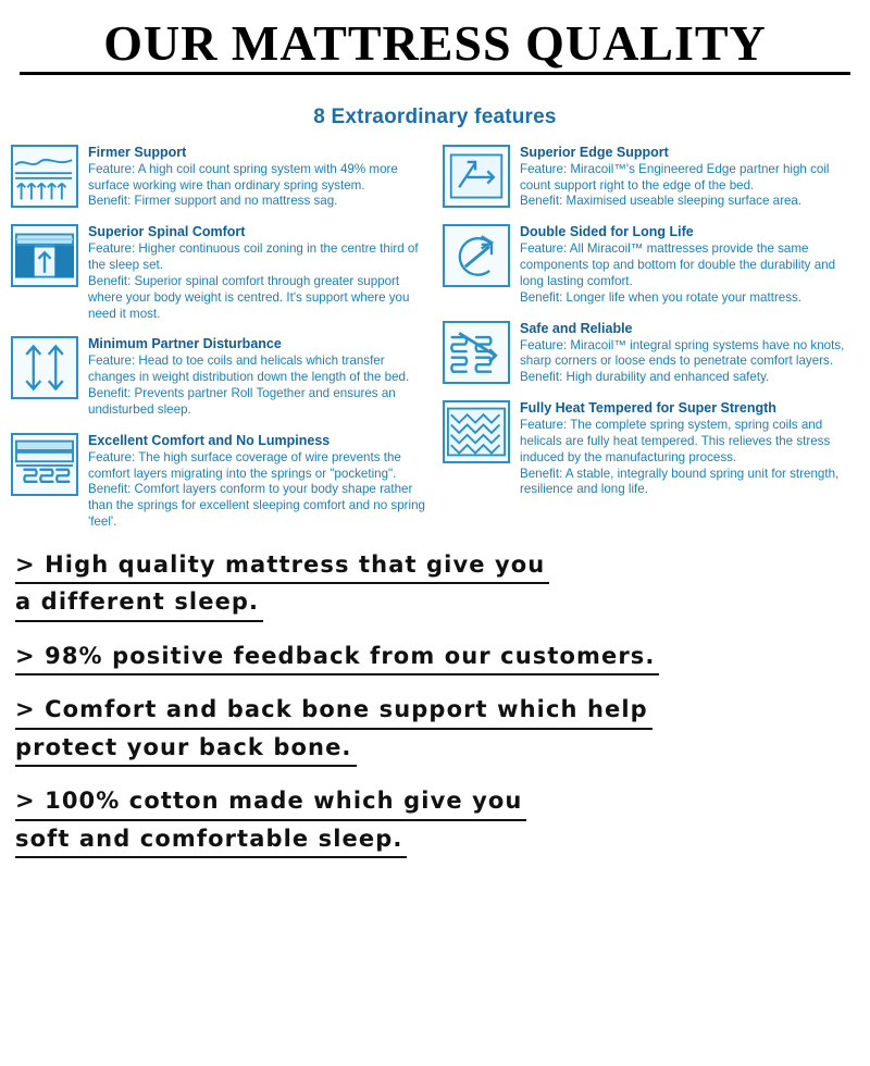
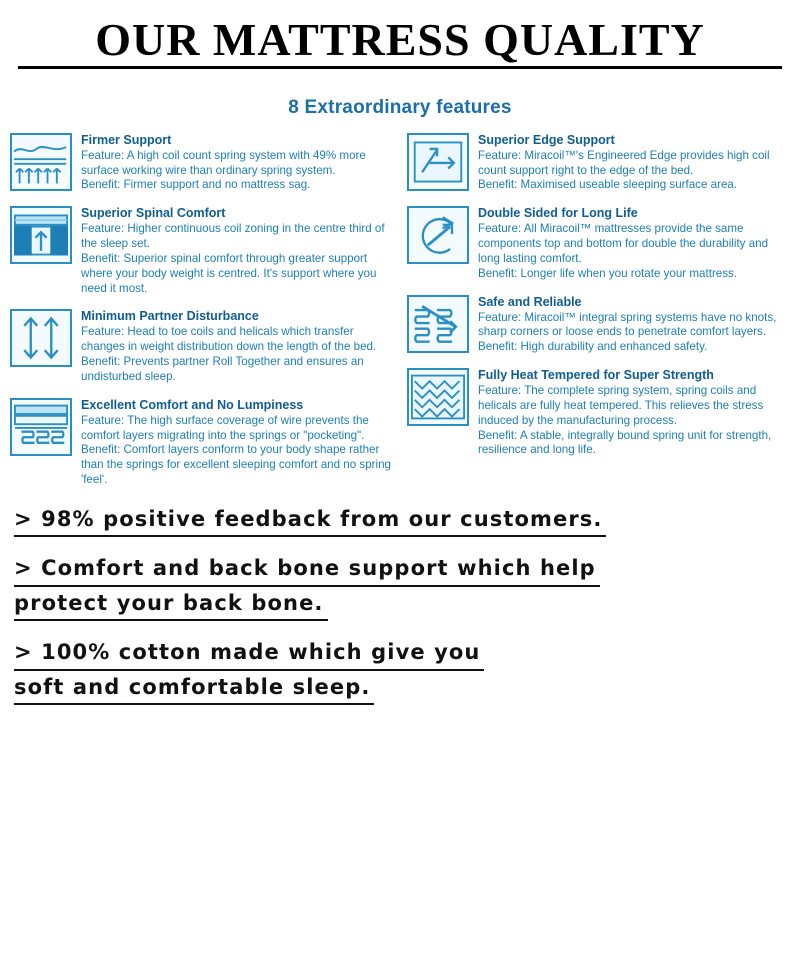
  OUR MATTRESS QUALITY
  8 Extraordinary features
  Firmer Support
  Feature: A high coil count spring system with 49% more surface working wire than ordinary spring system.
  Benefit: Firmer support and no mattress sag.
  Superior Spinal Comfort
  Feature: Higher continuous coil zoning in the centre third of the sleep set.
  Benefit: Superior spinal comfort through greater support where your body weight is centred. It's support where you need it most.
  Minimum Partner Disturbance
  Feature: Head to toe coils and helicals which transfer changes in weight distribution down the length of the bed.
  Benefit: Prevents partner Roll Together and ensures an undisturbed sleep.
  Excellent Comfort and No Lumpiness
  Feature: The high surface coverage of wire prevents the comfort layers migrating into the springs or "pocketing".
  Benefit: Comfort layers conform to your body shape rather than the springs for excellent sleeping comfort and no spring 'feel'.
  Superior Edge Support
- Feature: Miracoil™'s Engineered Edge partner high coil count support right to the edge of the bed.
+ Feature: Miracoil™'s Engineered Edge provides high coil count support right to the edge of the bed.
  Benefit: Maximised useable sleeping surface area.
  Double Sided for Long Life
  Feature: All Miracoil™ mattresses provide the same components top and bottom for double the durability and long lasting comfort.
  Benefit: Longer life when you rotate your mattress.
  Safe and Reliable
  Feature: Miracoil™ integral spring systems have no knots, sharp corners or loose ends to penetrate comfort layers.
  Benefit: High durability and enhanced safety.
  Fully Heat Tempered for Super Strength
  Feature: The complete spring system, spring coils and helicals are fully heat tempered. This relieves the stress induced by the manufacturing process.
  Benefit: A stable, integrally bound spring unit for strength, resilience and long life.
- > High quality mattress that give you
- a different sleep.
  > 98% positive feedback from our customers.
  > Comfort and back bone support which help
  protect your back bone.
  > 100% cotton made which give you
  soft and comfortable sleep.
